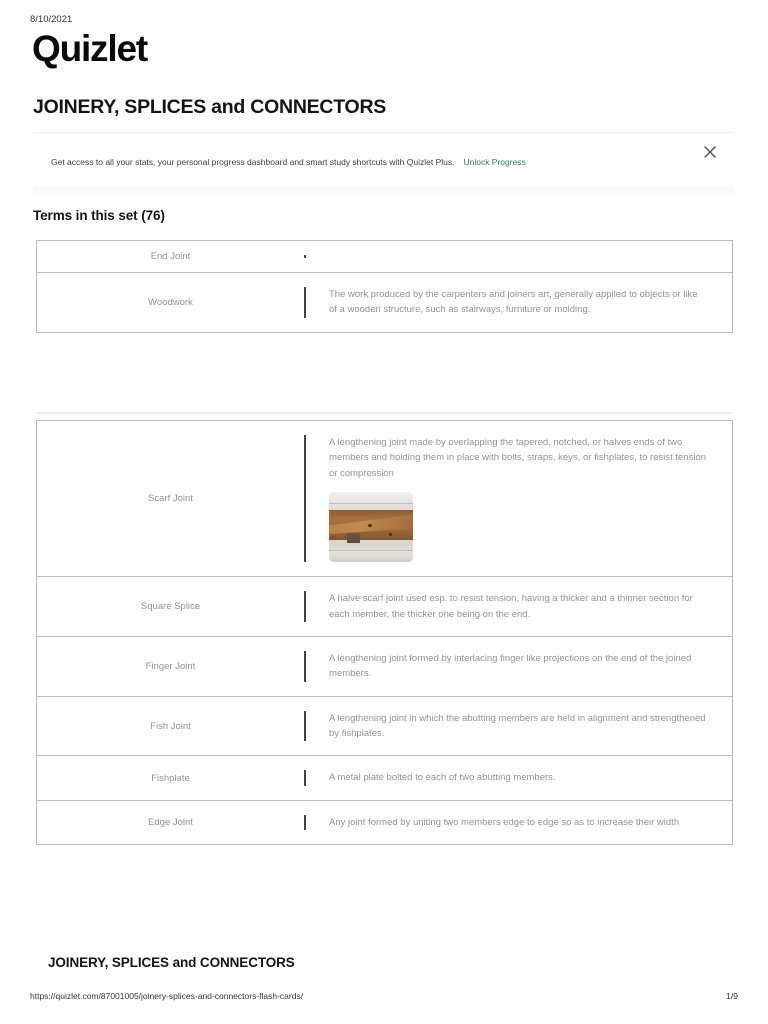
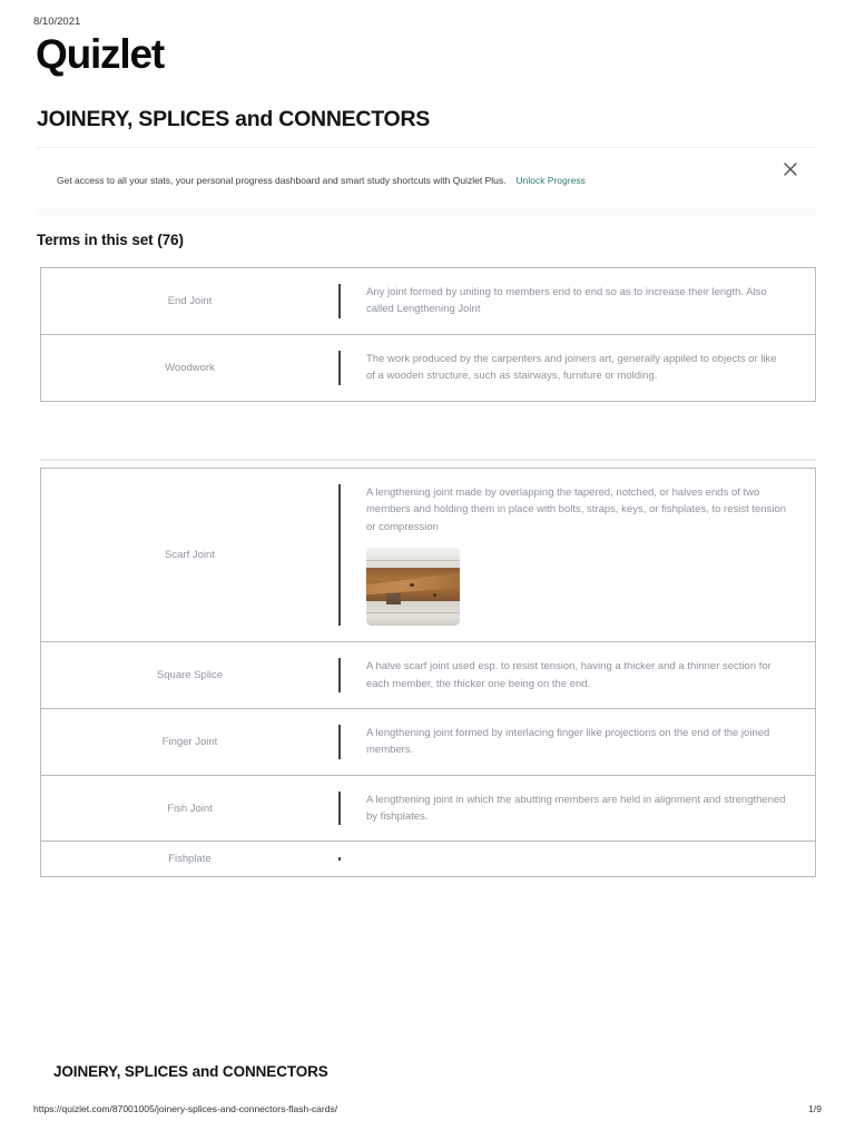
  8/10/2021
  Quizlet
  JOINERY, SPLICES and CONNECTORS
  Get access to all your stats, your personal progress dashboard and smart study shortcuts with Quizlet Plus. Unlock Progress
  Terms in this set (76)
  End Joint
+ Any joint formed by uniting to members end to end so as to increase their length. Also called Lengthening Joint
  Woodwork
  The work produced by the carpenters and joiners art, generally appiled to objects or like of a wooden structure, such as stairways, furniture or molding.
  Scarf Joint
  A lengthening joint made by overlapping the tapered, notched, or halves ends of two members and holding them in place with bolts, straps, keys, or fishplates, to resist tension or compression
  Square Splice
  A halve scarf joint used esp. to resist tension, having a thicker and a thinner section for each member, the thicker one being on the end.
  Finger Joint
  A lengthening joint formed by interlacing finger like projections on the end of the joined members.
  Fish Joint
  A lengthening joint in which the abutting members are held in alignment and strengthened by fishplates.
  Fishplate
- A metal plate bolted to each of two abutting members.
- Edge Joint
- Any joint formed by uniting two members edge to edge so as to increase their width
  JOINERY, SPLICES and CONNECTORS
  https://quizlet.com/87001005/joinery-splices-and-connectors-flash-cards/
  1/9
